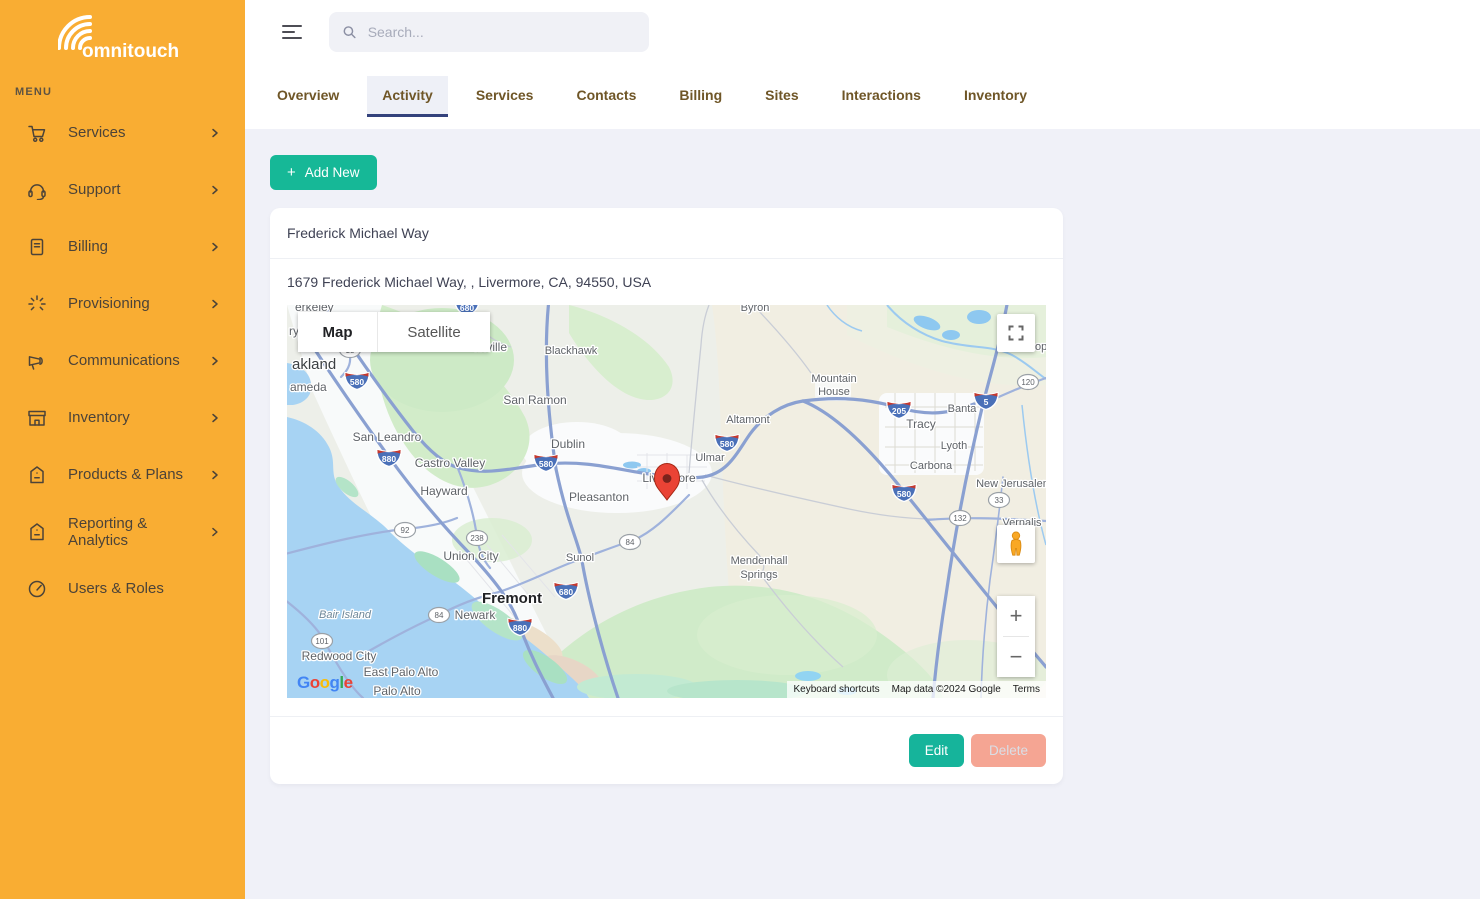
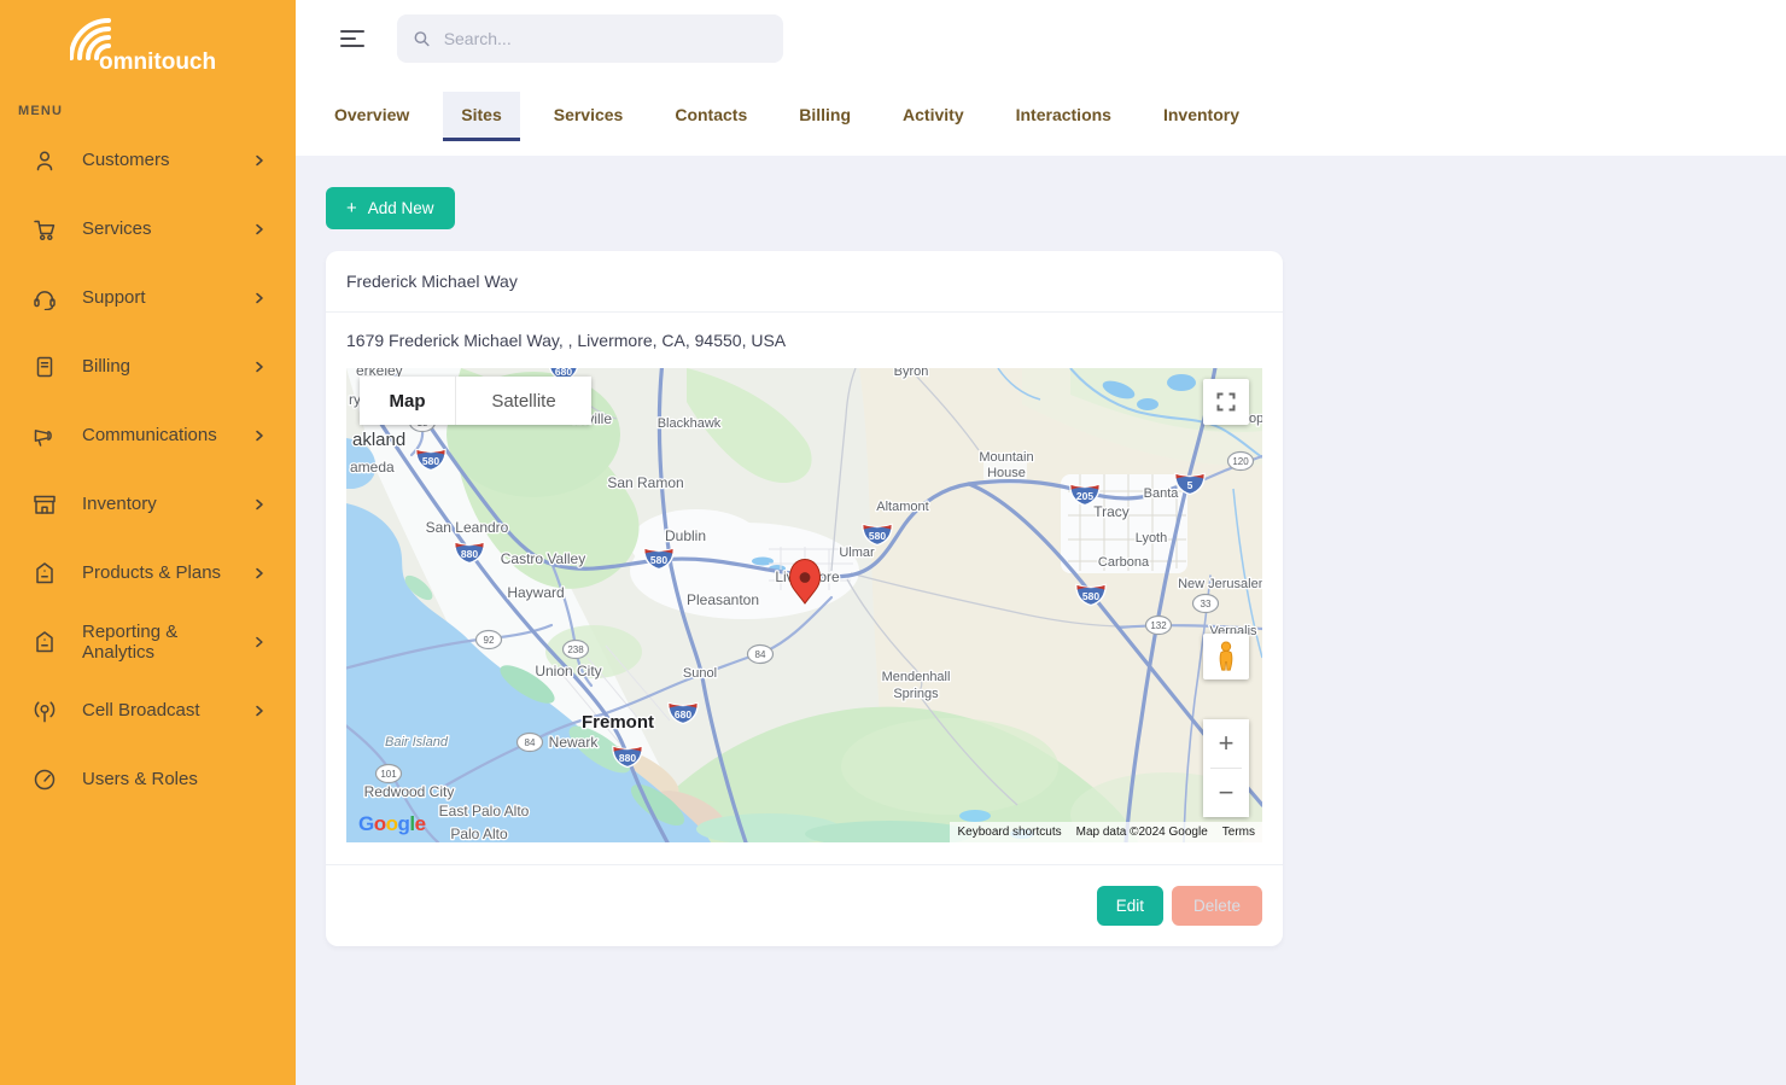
  omnitouch
  MENU
+ Customers
  Services
  Support
  Billing
- Provisioning
  Communications
  Inventory
  Products & Plans
  Reporting & Analytics
+ Cell Broadcast
  Users & Roles
  Search...
  Overview
- Activity
+ Sites
  Services
  Contacts
  Billing
- Sites
+ Activity
  Interactions
  Inventory
  +
  Add New
  Frederick Michael Way
  1679 Frederick Michael Way, , Livermore, CA, 94550, USA
  580
  880
  680
  580
  680
  880
  580
  205
  580
  5
  92
  238
  84
  84
  101
  120
  132
  33
  erkeley
  ry
  akland
  ameda
  San Leandro
  Castro Valley
  Hayward
  Union City
  Fremont
  Newark
  Sunol
  Bair Island
  Redwood City
  East Palo Alto
  Palo Alto
  Blackhawk
  San Ramon
  Dublin
  Pleasanton
  Ulmar
  Altamont
  Byron
  op
  Mountain
  House
  Tracy
  Banta
  Lyoth
  Carbona
  New Jerusale
  Vernalis
  Mendenhall
  Springs
  Map
  Satellite
  +
  −
  Google
  Keyboard shortcuts
  Map data ©2024 Google
  Terms
  Edit
  Delete
